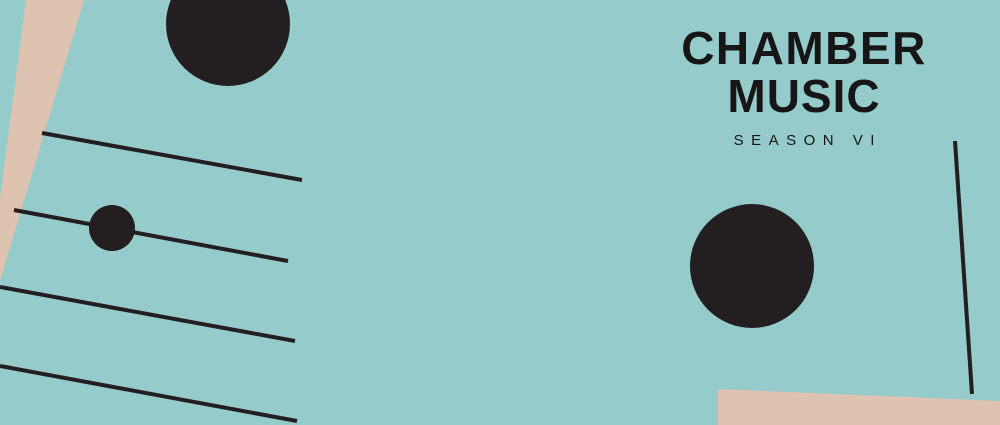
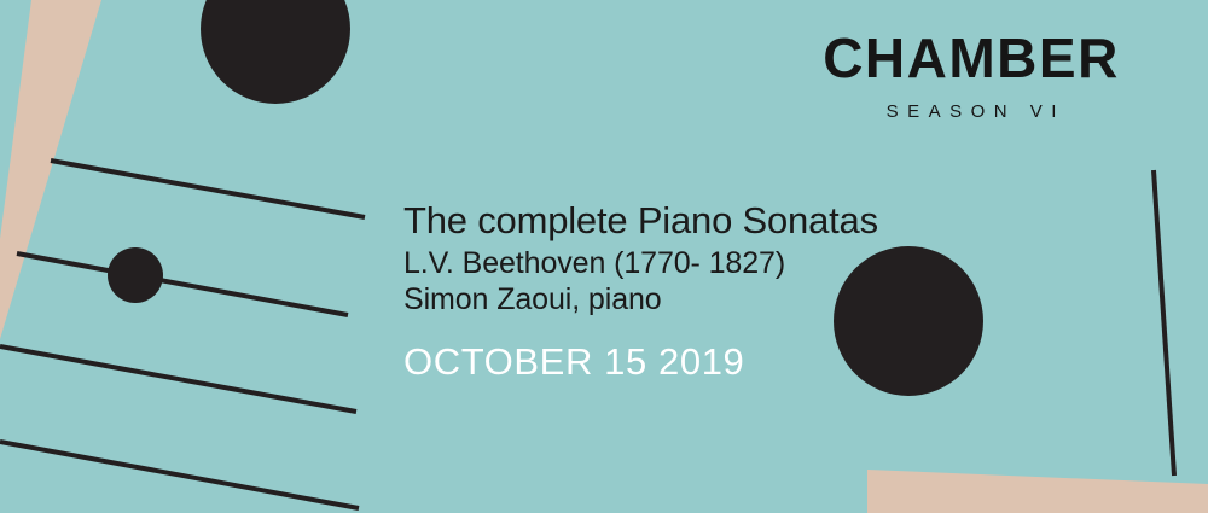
  CHAMBER
- MUSIC
  SEASON VI
+ The complete Piano Sonatas
+ L.V. Beethoven (1770- 1827)
+ Simon Zaoui, piano
+ OCTOBER 15 2019
